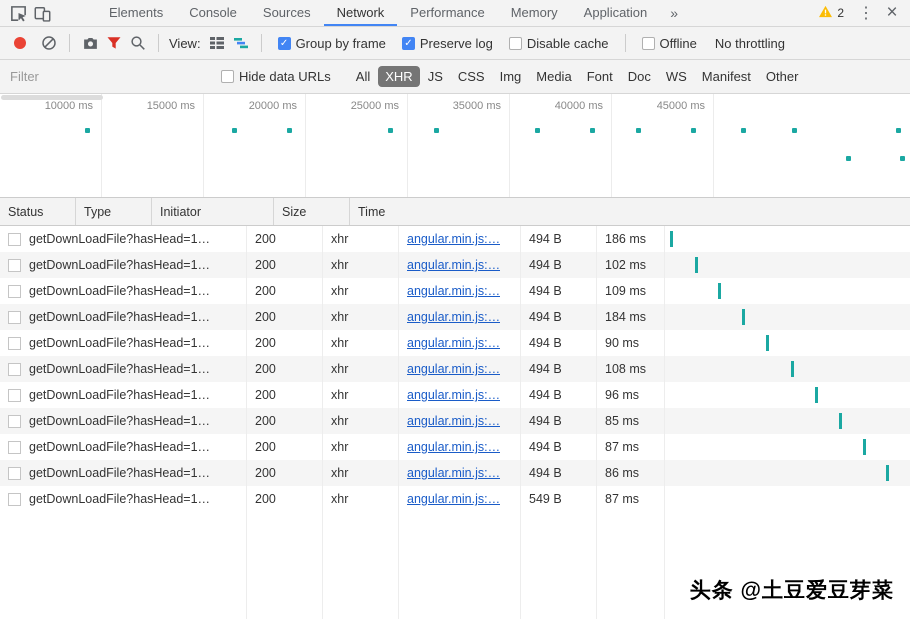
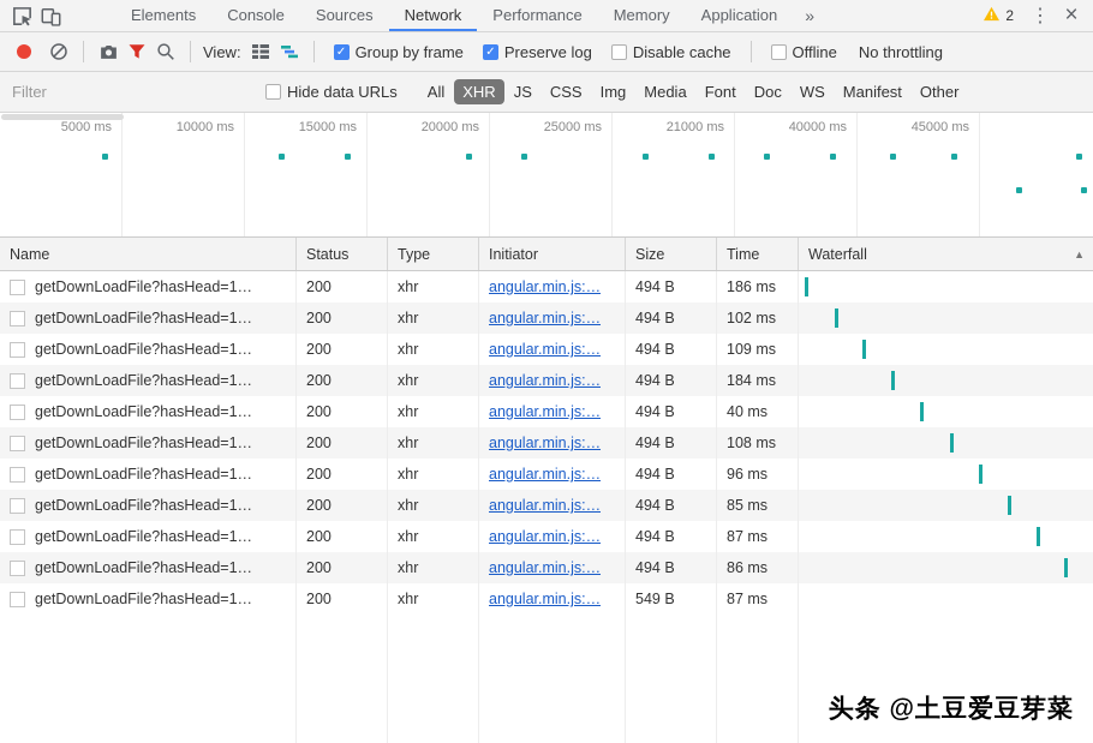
  Elements
  Console
  Sources
  Network
  Performance
  Memory
  Application
  »
  2
  ⋮
  ×
  View:
  Group by frame
  Preserve log
  Disable cache
  Offline
  No throttling
  Filter
  Hide data URLs
  All
  XHR
  JS
  CSS
  Img
  Media
  Font
  Doc
  WS
  Manifest
  Other
+ 5000 ms
  10000 ms
  15000 ms
  20000 ms
  25000 ms
- 35000 ms
+ 21000 ms
  40000 ms
  45000 ms
+ Name
  Status
  Type
  Initiator
  Size
  Time
+ Waterfall
+ ▲
  getDownLoadFile?hasHead=1…
  200
  xhr
  angular.min.js:…
  494 B
  186 ms
  getDownLoadFile?hasHead=1…
  200
  xhr
  angular.min.js:…
  494 B
  102 ms
  getDownLoadFile?hasHead=1…
  200
  xhr
  angular.min.js:…
  494 B
  109 ms
  getDownLoadFile?hasHead=1…
  200
  xhr
  angular.min.js:…
  494 B
  184 ms
  getDownLoadFile?hasHead=1…
  200
  xhr
  angular.min.js:…
  494 B
- 90 ms
+ 40 ms
  getDownLoadFile?hasHead=1…
  200
  xhr
  angular.min.js:…
  494 B
  108 ms
  getDownLoadFile?hasHead=1…
  200
  xhr
  angular.min.js:…
  494 B
  96 ms
  getDownLoadFile?hasHead=1…
  200
  xhr
  angular.min.js:…
  494 B
  85 ms
  getDownLoadFile?hasHead=1…
  200
  xhr
  angular.min.js:…
  494 B
  87 ms
  getDownLoadFile?hasHead=1…
  200
  xhr
  angular.min.js:…
  494 B
  86 ms
  getDownLoadFile?hasHead=1…
  200
  xhr
  angular.min.js:…
  549 B
  87 ms
  头条 @土豆爱豆芽菜
